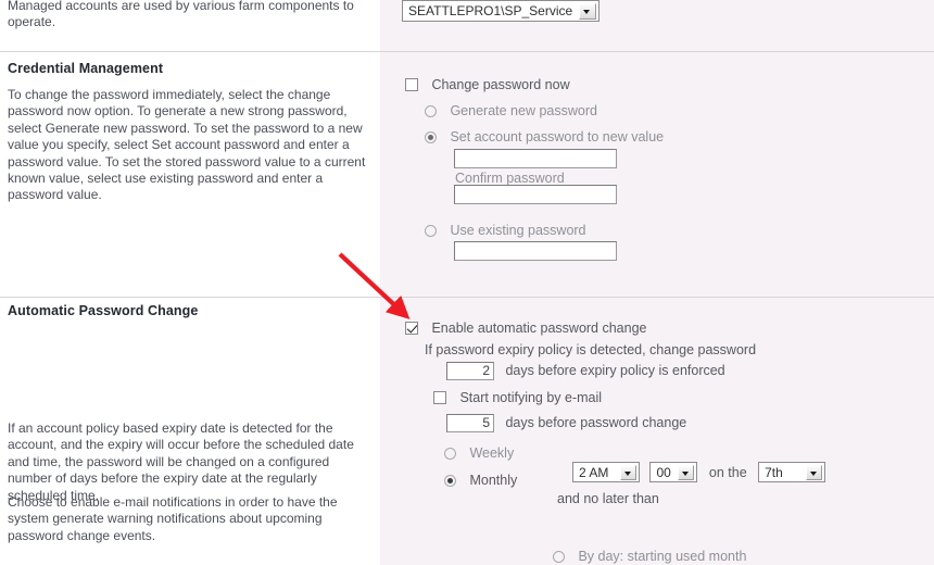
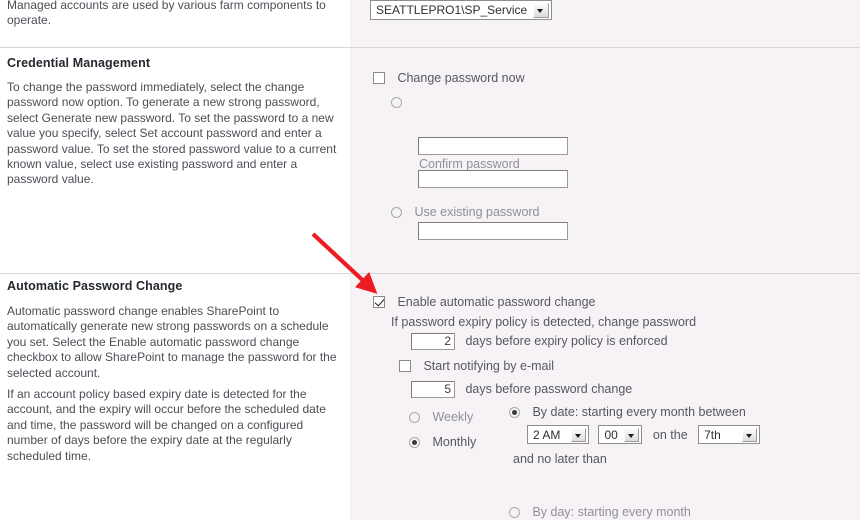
  Managed accounts are used by various farm components to operate.
  Credential Management
  To change the password immediately, select the change password now option. To generate a new strong password, select Generate new password. To set the password to a new value you specify, select Set account password and enter a password value. To set the stored password value to a current known value, select use existing password and enter a password value.
  Automatic Password Change
+ Automatic password change enables SharePoint to automatically generate new strong passwords on a schedule you set. Select the Enable automatic password change checkbox to allow SharePoint to manage the password for the selected account.
  If an account policy based expiry date is detected for the account, and the expiry will occur before the scheduled date and time, the password will be changed on a configured number of days before the expiry date at the regularly scheduled time.
- Choose to enable e-mail notifications in order to have the system generate warning notifications about upcoming password change events.
  SEATTLEPRO1\SP_Service
  Change password now
- Generate new password
- Set account password to new value
  Confirm password
  Use existing password
  Enable automatic password change
  If password expiry policy is detected, change password
  2 days before expiry policy is enforced
  Start notifying by e-mail
  5 days before password change
  Weekly
  Monthly
+ By date: starting every month between
  2 AM 00 on the 7th
  and no later than
- By day: starting used month
+ By day: starting every month
